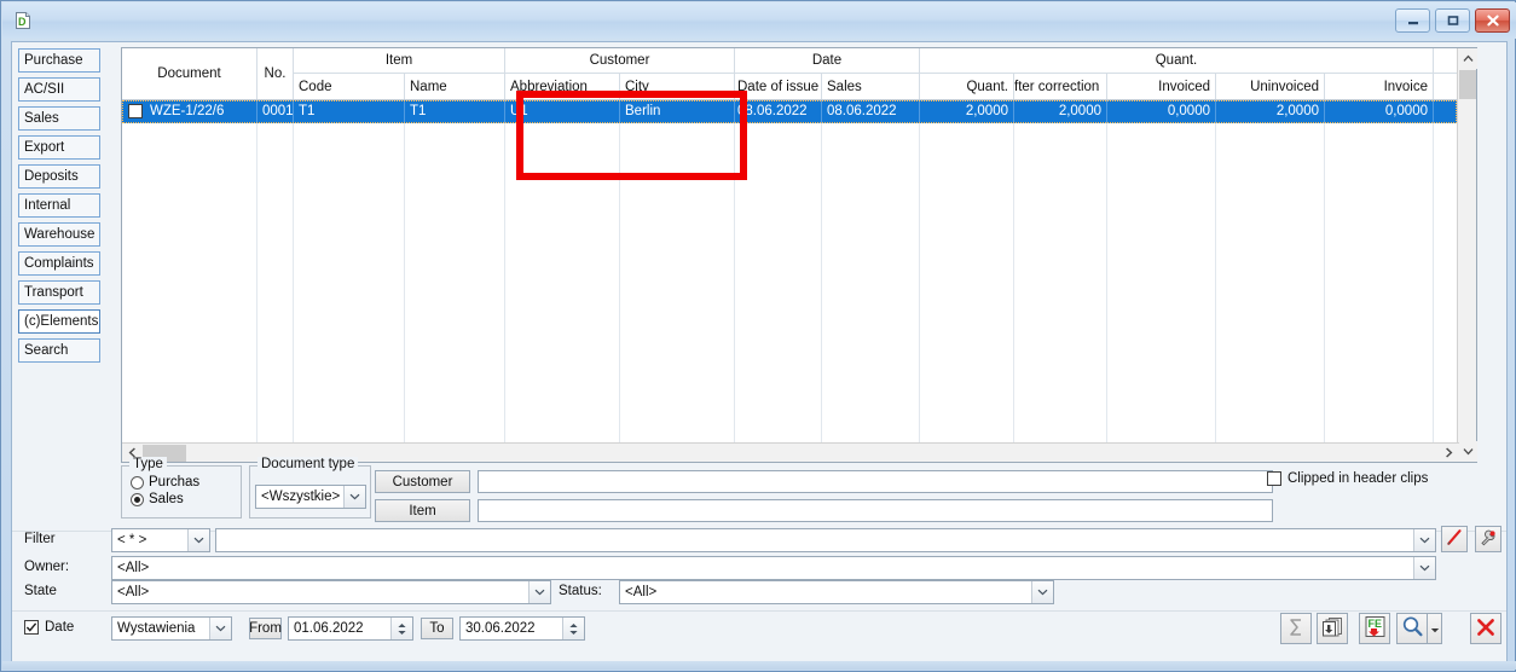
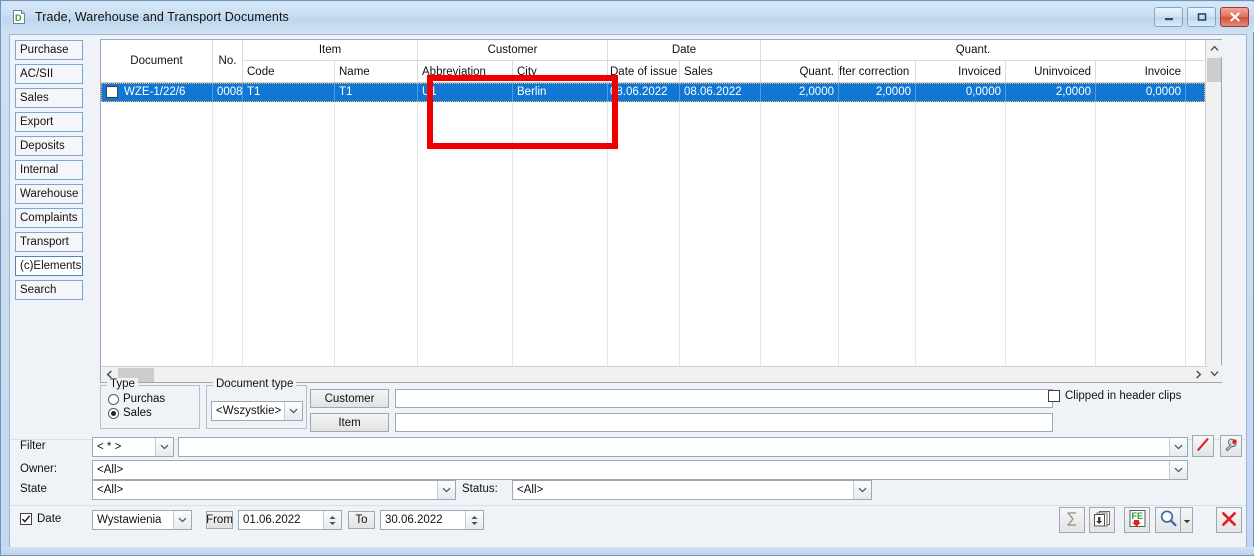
  D
+ Trade, Warehouse and Transport Documents
  Purchase
  AC/SII
  Sales
  Export
  Deposits
  Internal
  Warehouse
  Complaints
  Transport
  (c)Elements
  Search
  Document
  No.
  Item
  Customer
  Date
  Quant.
  Code
  Name
  Abbreviation
  City
  Date of issue
  Sales
  Quant.
  fter correction
  Invoiced
  Uninvoiced
  Invoice
  WZE-1/22/6
- 0001
+ 0008
  T1
  T1
  U1
  Berlin
  08.06.2022
  08.06.2022
  2,0000
  2,0000
  0,0000
  2,0000
  0,0000
  Type
  Purchas
  Sales
  Document type
  <Wszystkie>
  Customer
  Item
  Clipped in header clips
  Filter
  < * >
  Owner:
  <All>
  State
  <All>
  Status:
  <All>
  Date
  Wystawienia
  From
  01.06.2022
  To
  30.06.2022
  FE
